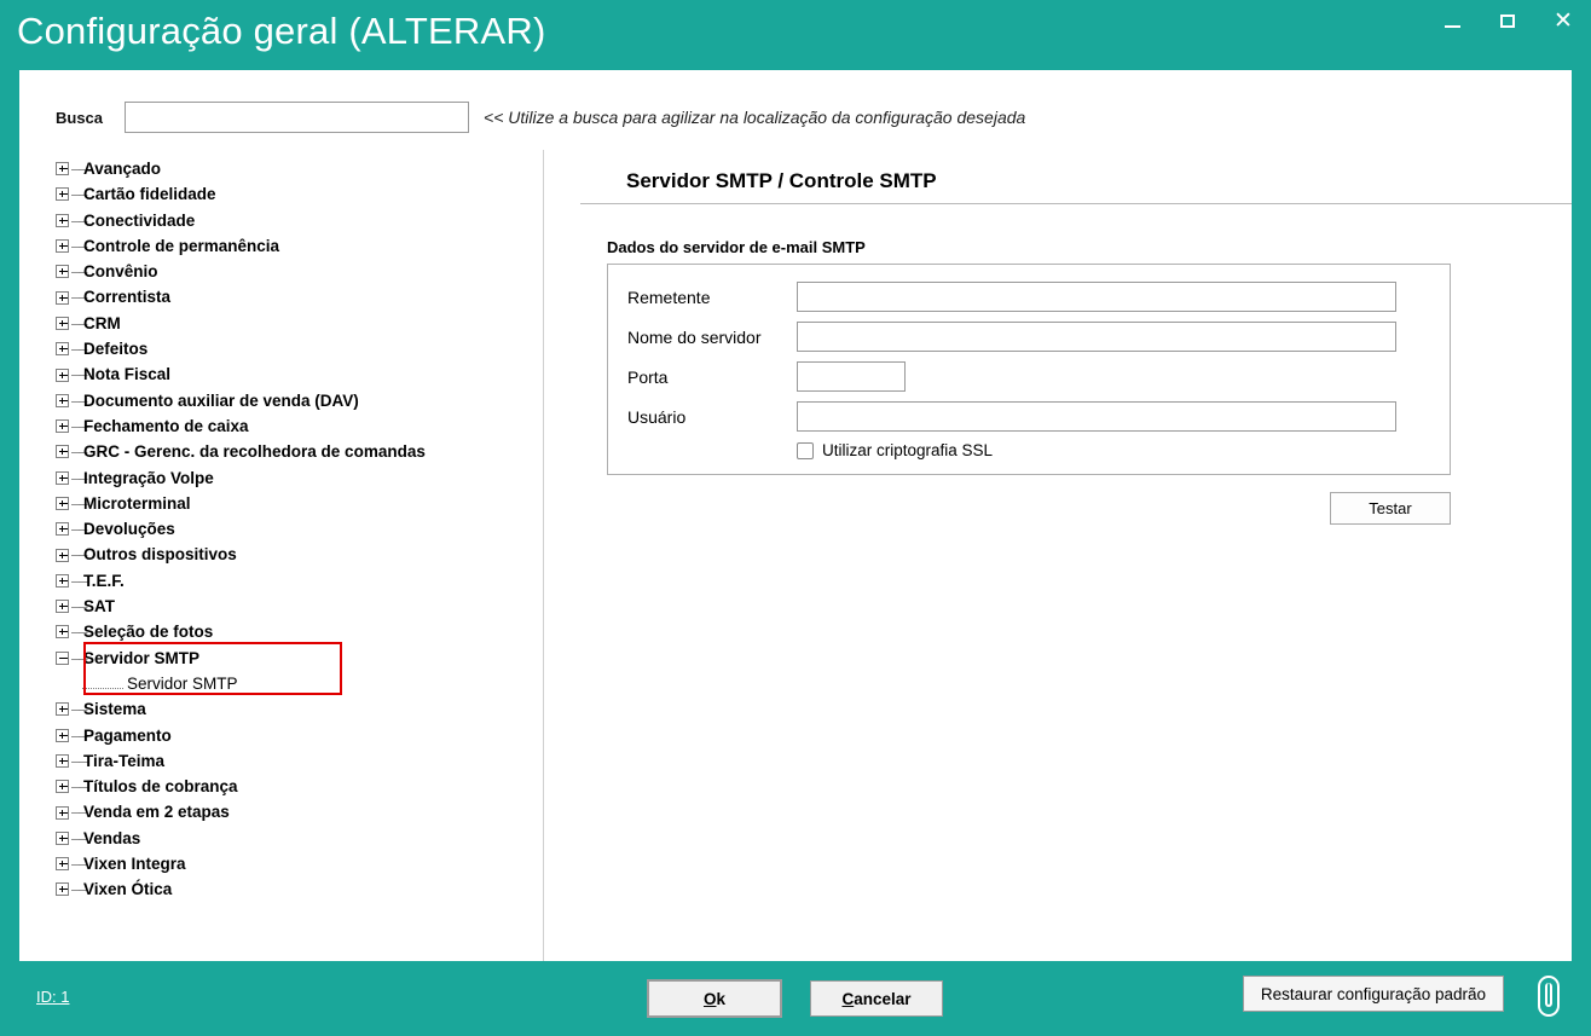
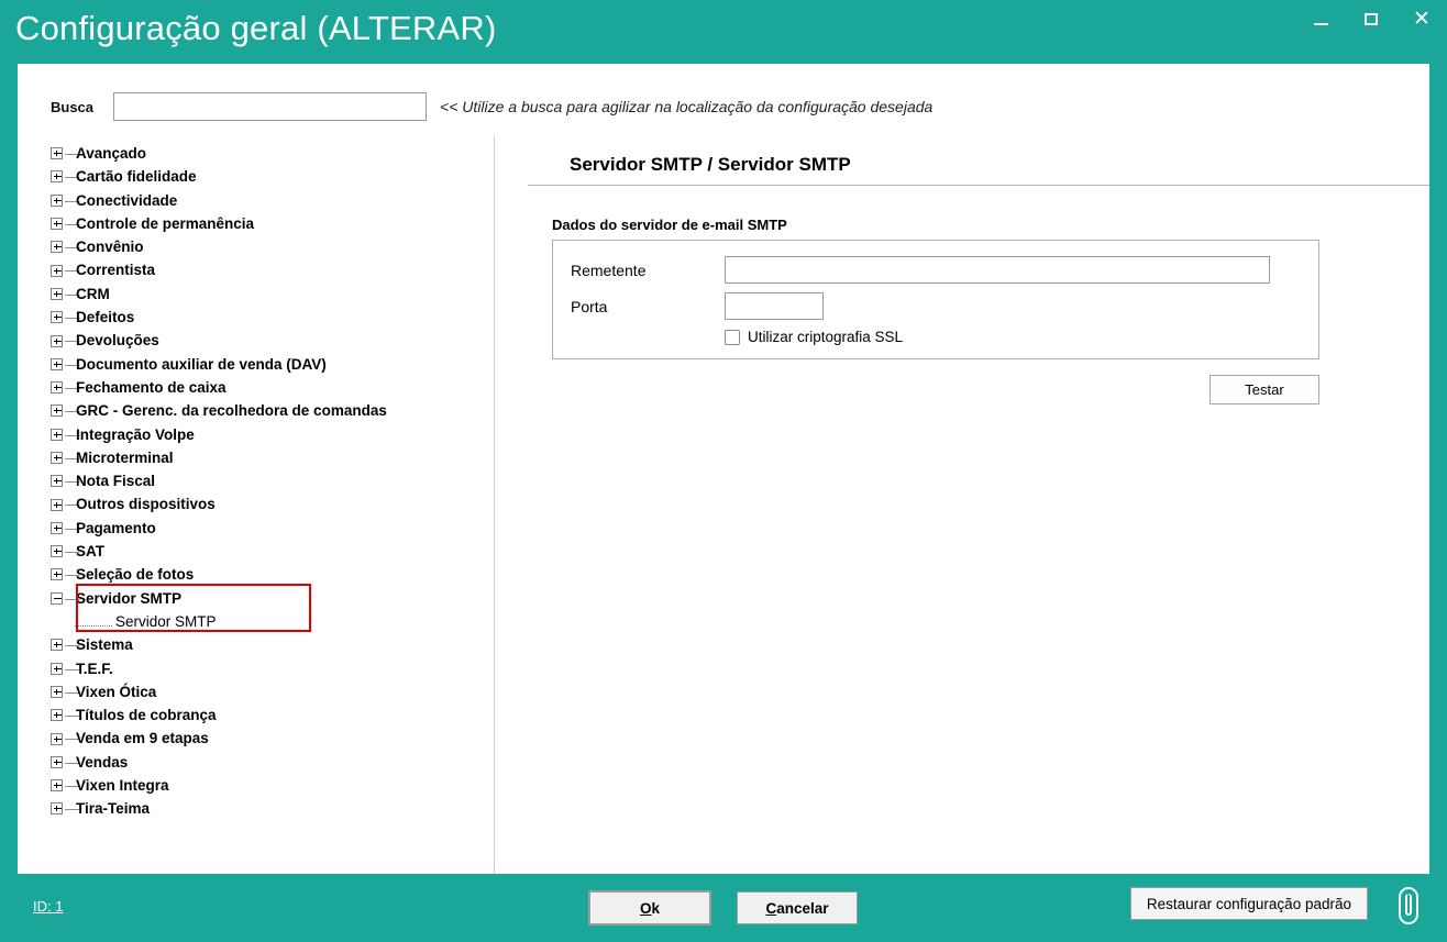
  Configuração geral (ALTERAR)
  ✕
  Busca
  << Utilize a busca para agilizar na localização da configuração desejada
  ––
  Avançado
  ––
  Cartão fidelidade
  ––
  Conectividade
  ––
  Controle de permanência
  ––
  Convênio
  ––
  Correntista
  ––
  CRM
  ––
  Defeitos
  ––
- Nota Fiscal
+ Devoluções
  ––
  Documento auxiliar de venda (DAV)
  ––
  Fechamento de caixa
  ––
  GRC - Gerenc. da recolhedora de comandas
  ––
  Integração Volpe
  ––
  Microterminal
  ––
- Devoluções
+ Nota Fiscal
  ––
  Outros dispositivos
  ––
- T.E.F.
+ Pagamento
  ––
  SAT
  ––
  Seleção de fotos
  ––
  Servidor SMTP
  Servidor SMTP
  ––
  Sistema
  ––
- Pagamento
+ T.E.F.
  ––
- Tira-Teima
+ Vixen Ótica
  ––
  Títulos de cobrança
  ––
- Venda em 2 etapas
+ Venda em 9 etapas
  ––
  Vendas
  ––
  Vixen Integra
  ––
- Vixen Ótica
+ Tira-Teima
- Servidor SMTP / Controle SMTP
+ Servidor SMTP / Servidor SMTP
  Dados do servidor de e-mail SMTP
  Remetente
- Nome do servidor
  Porta
- Usuário
  Utilizar criptografia SSL
  Testar
  ID: 1
  Ok
  Cancelar
  Restaurar configuração padrão
